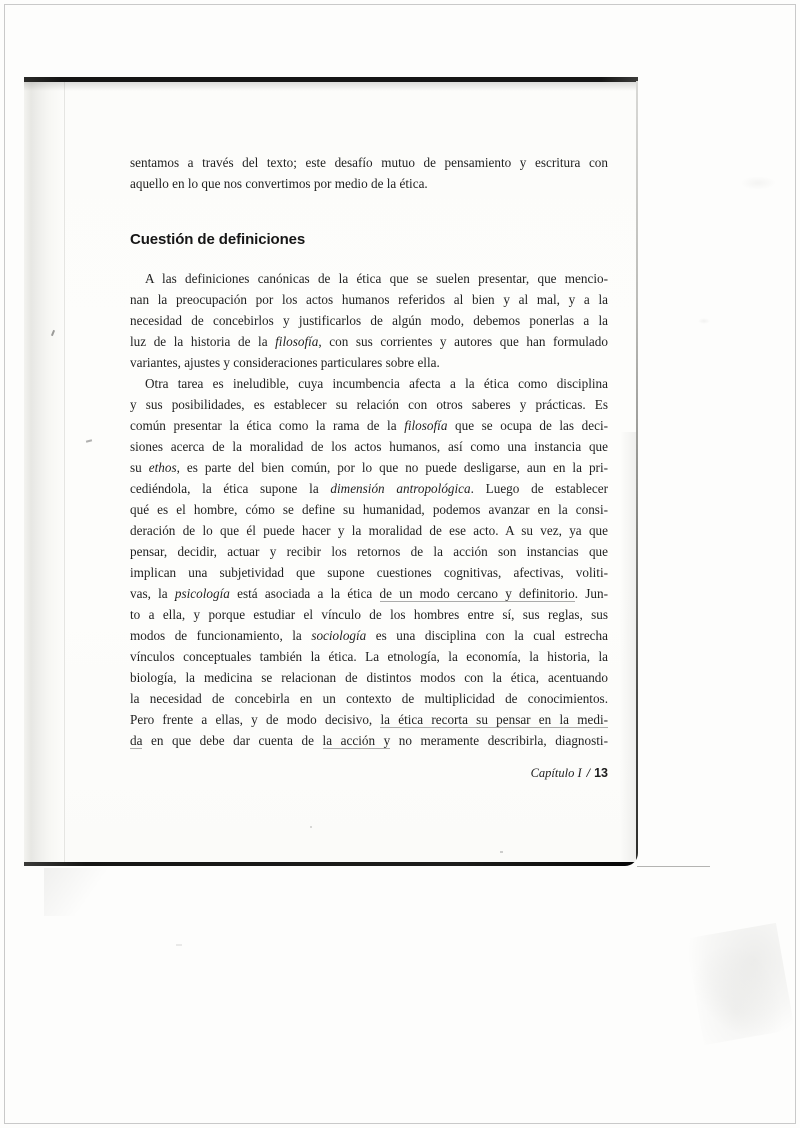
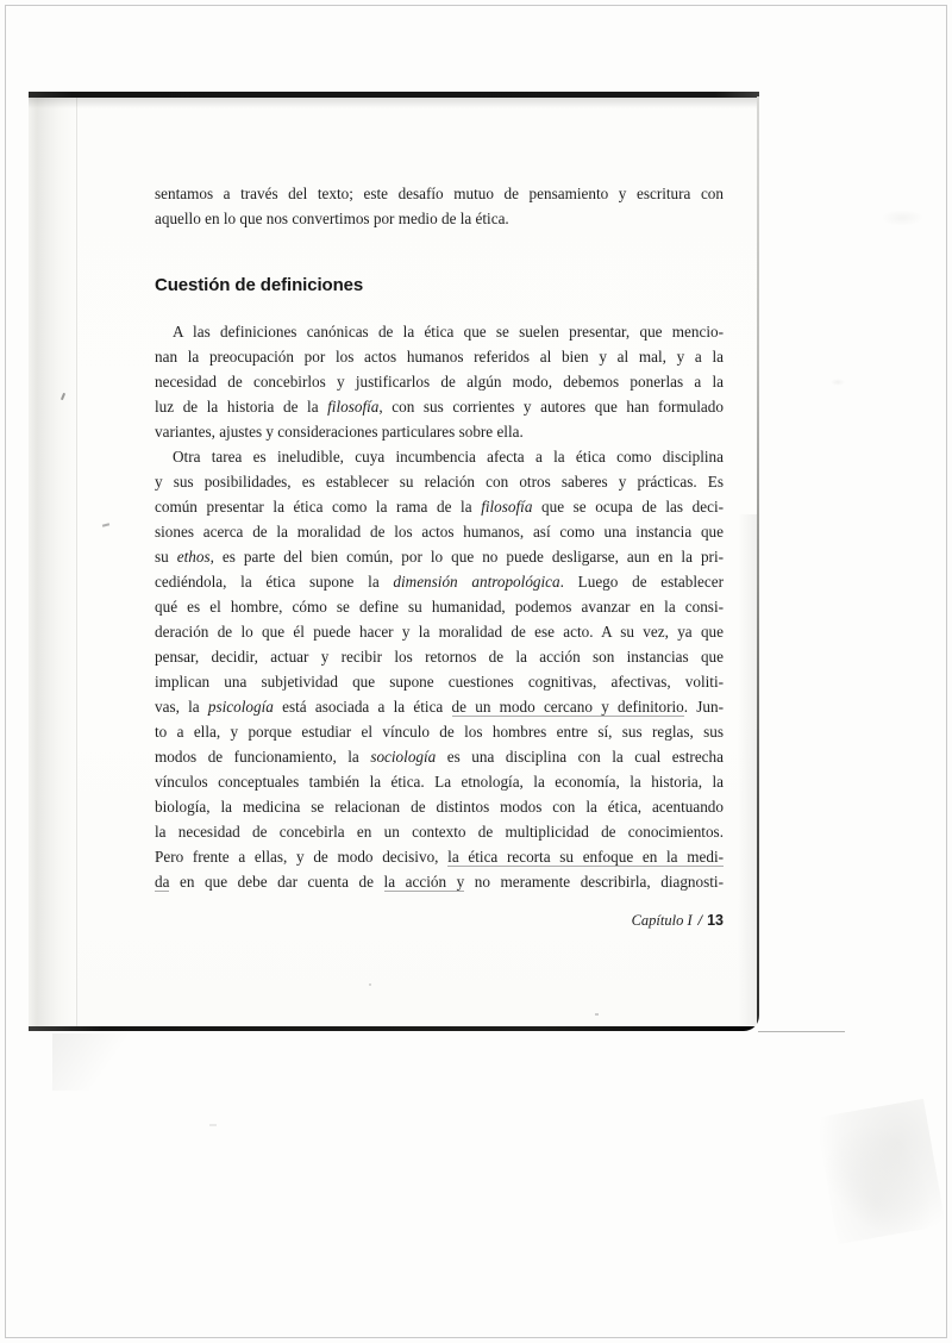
  sentamos a través del texto; este desafío mutuo de pensamiento y escritura con
  aquello en lo que nos convertimos por medio de la ética.
  Cuestión de definiciones
  A las definiciones canónicas de la ética que se suelen presentar, que mencio-
  nan la preocupación por los actos humanos referidos al bien y al mal, y a la
  necesidad de concebirlos y justificarlos de algún modo, debemos ponerlas a la
  luz de la historia de la filosofía, con sus corrientes y autores que han formulado
  variantes, ajustes y consideraciones particulares sobre ella.
  Otra tarea es ineludible, cuya incumbencia afecta a la ética como disciplina
  y sus posibilidades, es establecer su relación con otros saberes y prácticas. Es
  común presentar la ética como la rama de la filosofía que se ocupa de las deci-
  siones acerca de la moralidad de los actos humanos, así como una instancia que
  su ethos, es parte del bien común, por lo que no puede desligarse, aun en la pri-
  cediéndola, la ética supone la dimensión antropológica. Luego de establecer
  qué es el hombre, cómo se define su humanidad, podemos avanzar en la consi-
  deración de lo que él puede hacer y la moralidad de ese acto. A su vez, ya que
  pensar, decidir, actuar y recibir los retornos de la acción son instancias que
  implican una subjetividad que supone cuestiones cognitivas, afectivas, voliti-
  vas, la psicología está asociada a la ética de un modo cercano y definitorio. Jun-
  to a ella, y porque estudiar el vínculo de los hombres entre sí, sus reglas, sus
  modos de funcionamiento, la sociología es una disciplina con la cual estrecha
  vínculos conceptuales también la ética. La etnología, la economía, la historia, la
  biología, la medicina se relacionan de distintos modos con la ética, acentuando
  la necesidad de concebirla en un contexto de multiplicidad de conocimientos.
- Pero frente a ellas, y de modo decisivo, la ética recorta su pensar en la medi-
+ Pero frente a ellas, y de modo decisivo, la ética recorta su enfoque en la medi-
  da en que debe dar cuenta de la acción y no meramente describirla, diagnosti-
  Capítulo I / 13
